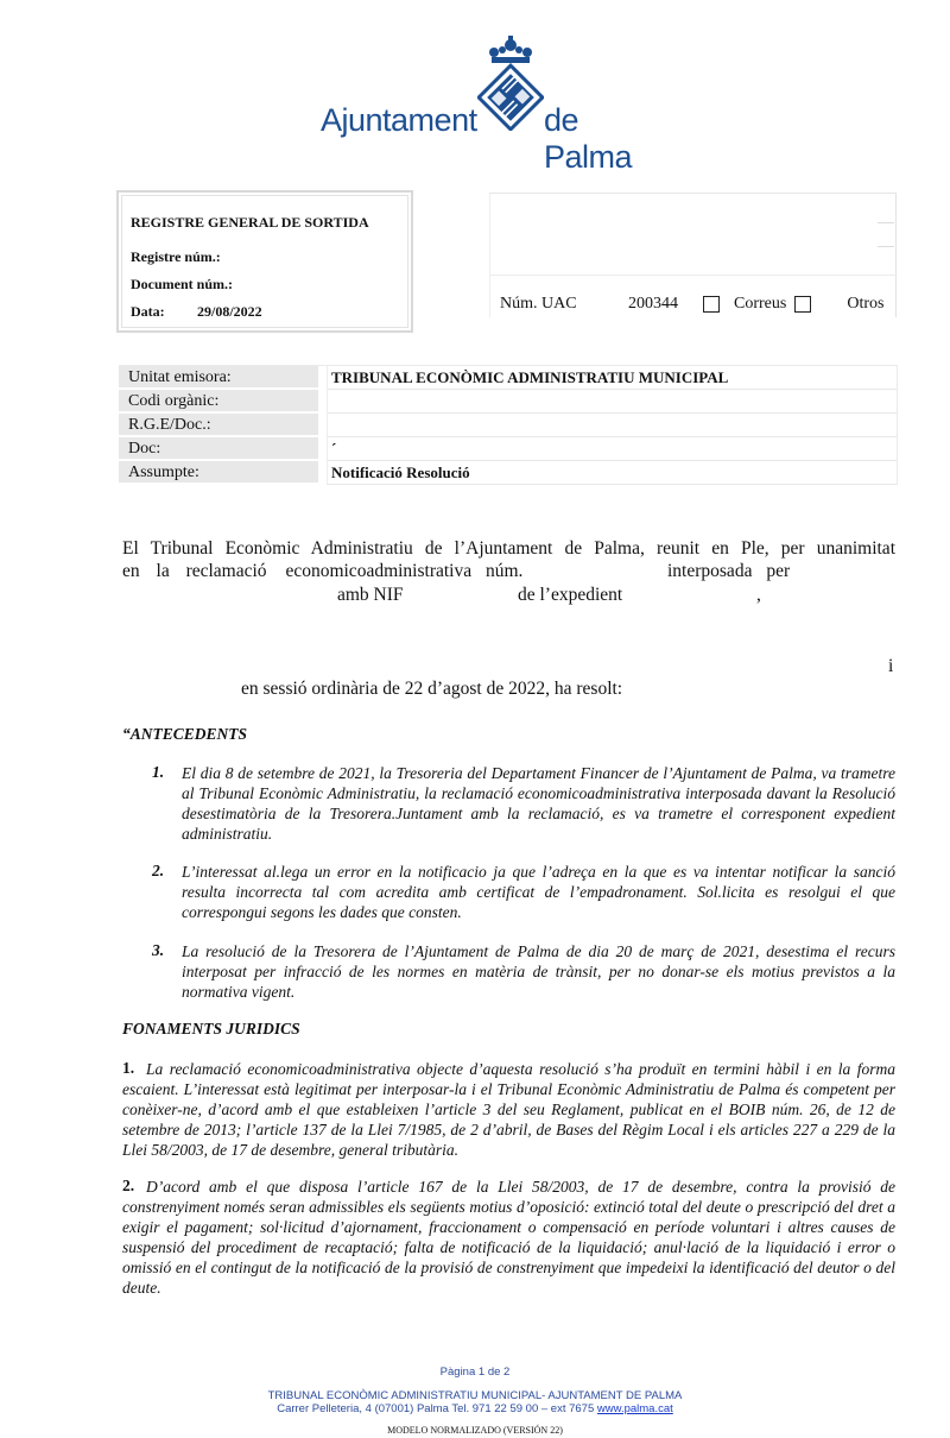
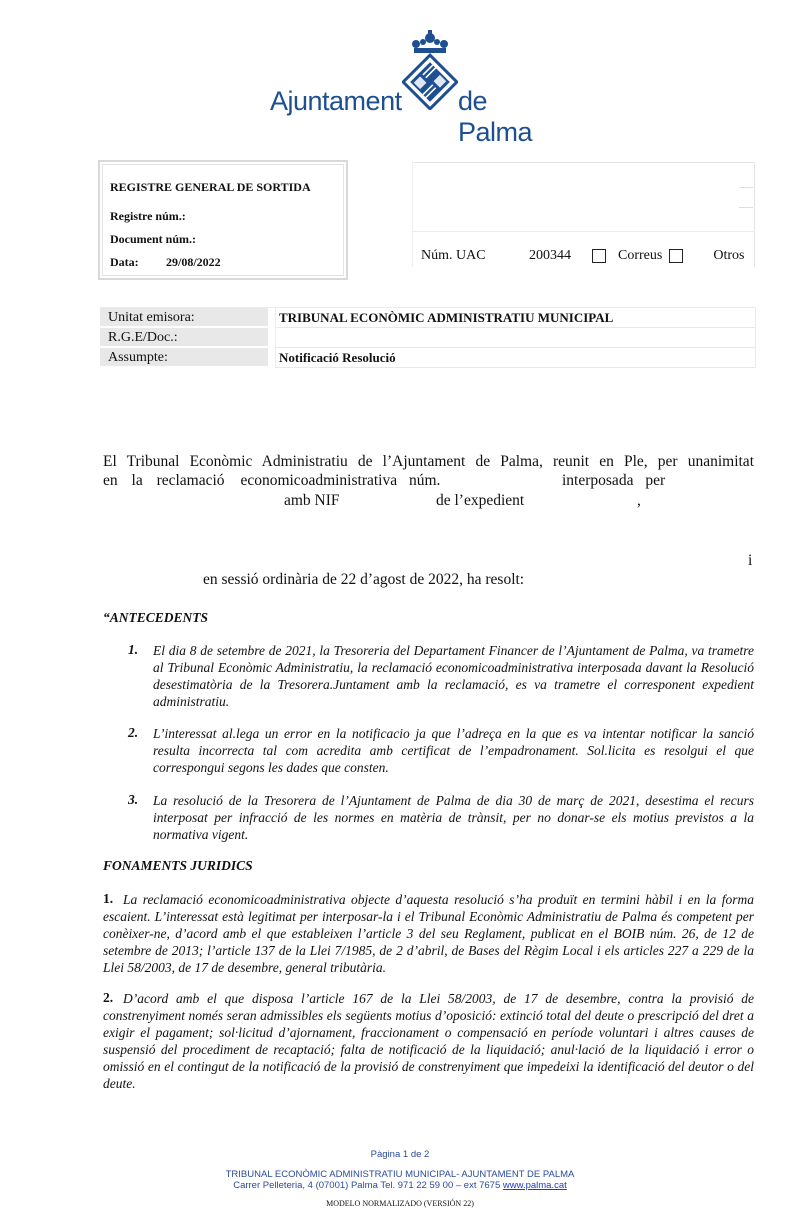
  Ajuntament
  de Palma
  REGISTRE GENERAL DE SORTIDA
  Registre núm.:
  Document núm.:
  Data:
  29/08/2022
  Núm. UAC
  200344
  Correus
  Otros
  Unitat emisora:
  TRIBUNAL ECONÒMIC ADMINISTRATIU MUNICIPAL
- Codi orgànic:
  R.G.E/Doc.:
- Doc:
- ´
  Assumpte:
  Notificació Resolució
  El Tribunal Econòmic Administratiu de l’Ajuntament de Palma, reunit en Ple, per unanimitat
  en la reclamació economicoadministrativa núm.
  interposada per
  amb NIF
  de l’expedient
  ,
  i
  en sessió ordinària de 22 d’agost de 2022, ha resolt:
  “ANTECEDENTS
  1.
  El dia 8 de setembre de 2021, la Tresoreria del Departament Financer de l’Ajuntament de Palma, va trametre al Tribunal Econòmic Administratiu, la reclamació economicoadministrativa interposada davant la Resolució desestimatòria de la Tresorera.Juntament amb la reclamació, es va trametre el corresponent expedient administratiu.
  2.
  L’interessat al.lega un error en la notificacio ja que l’adreça en la que es va intentar notificar la sanció resulta incorrecta tal com acredita amb certificat de l’empadronament. Sol.licita es resolgui el que correspongui segons les dades que consten.
  3.
- La resolució de la Tresorera de l’Ajuntament de Palma de dia 20 de març de 2021, desestima el recurs interposat per infracció de les normes en matèria de trànsit, per no donar-se els motius previstos a la normativa vigent.
+ La resolució de la Tresorera de l’Ajuntament de Palma de dia 30 de març de 2021, desestima el recurs interposat per infracció de les normes en matèria de trànsit, per no donar-se els motius previstos a la normativa vigent.
  FONAMENTS JURIDICS
  La reclamació economicoadministrativa objecte d’aquesta resolució s’ha produït en termini hàbil i en la forma escaient. L’interessat està legitimat per interposar-la i el Tribunal Econòmic Administratiu de Palma és competent per conèixer-ne, d’acord amb el que estableixen l’article 3 del seu Reglament, publicat en el BOIB núm. 26, de 12 de setembre de 2013; l’article 137 de la Llei 7/1985, de 2 d’abril, de Bases del Règim Local i els articles 227 a 229 de la Llei 58/2003, de 17 de desembre, general tributària.
  1.
  D’acord amb el que disposa l’article 167 de la Llei 58/2003, de 17 de desembre, contra la provisió de constrenyiment només seran admissibles els següents motius d’oposició: extinció total del deute o prescripció del dret a exigir el pagament; sol·licitud d’ajornament, fraccionament o compensació en període voluntari i altres causes de suspensió del procediment de recaptació; falta de notificació de la liquidació; anul·lació de la liquidació i error o omissió en el contingut de la notificació de la provisió de constrenyiment que impedeixi la identificació del deutor o del deute.
  2.
  Pàgina 1 de 2
  TRIBUNAL ECONÒMIC ADMINISTRATIU MUNICIPAL- AJUNTAMENT DE PALMA
  Carrer Pelleteria, 4 (07001) Palma Tel. 971 22 59 00 – ext 7675 www.palma.cat
  MODELO NORMALIZADO (VERSIÓN 22)
